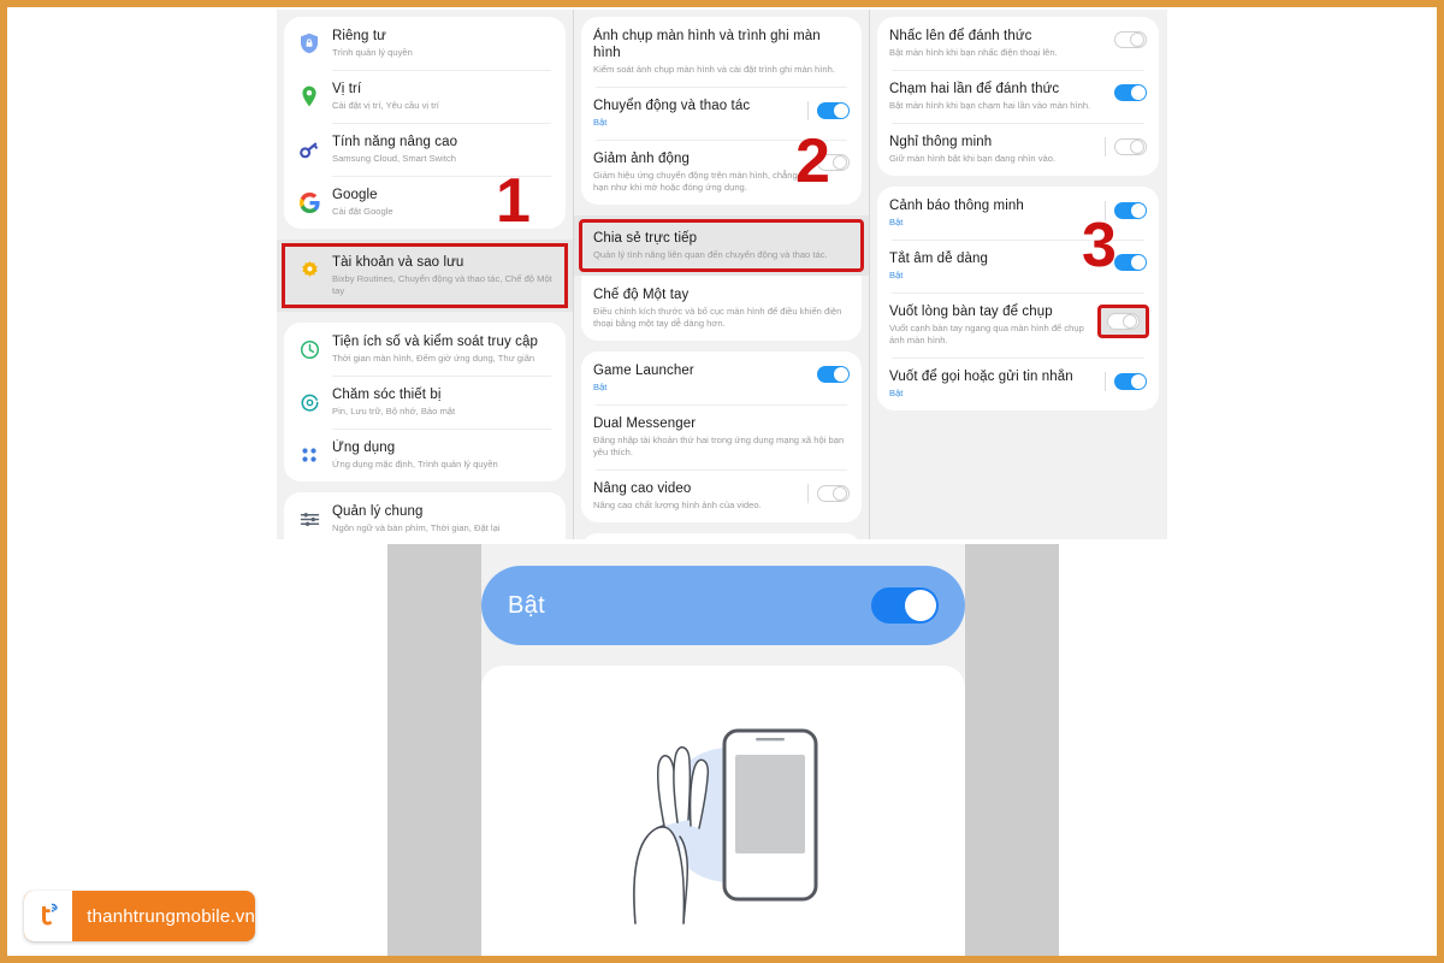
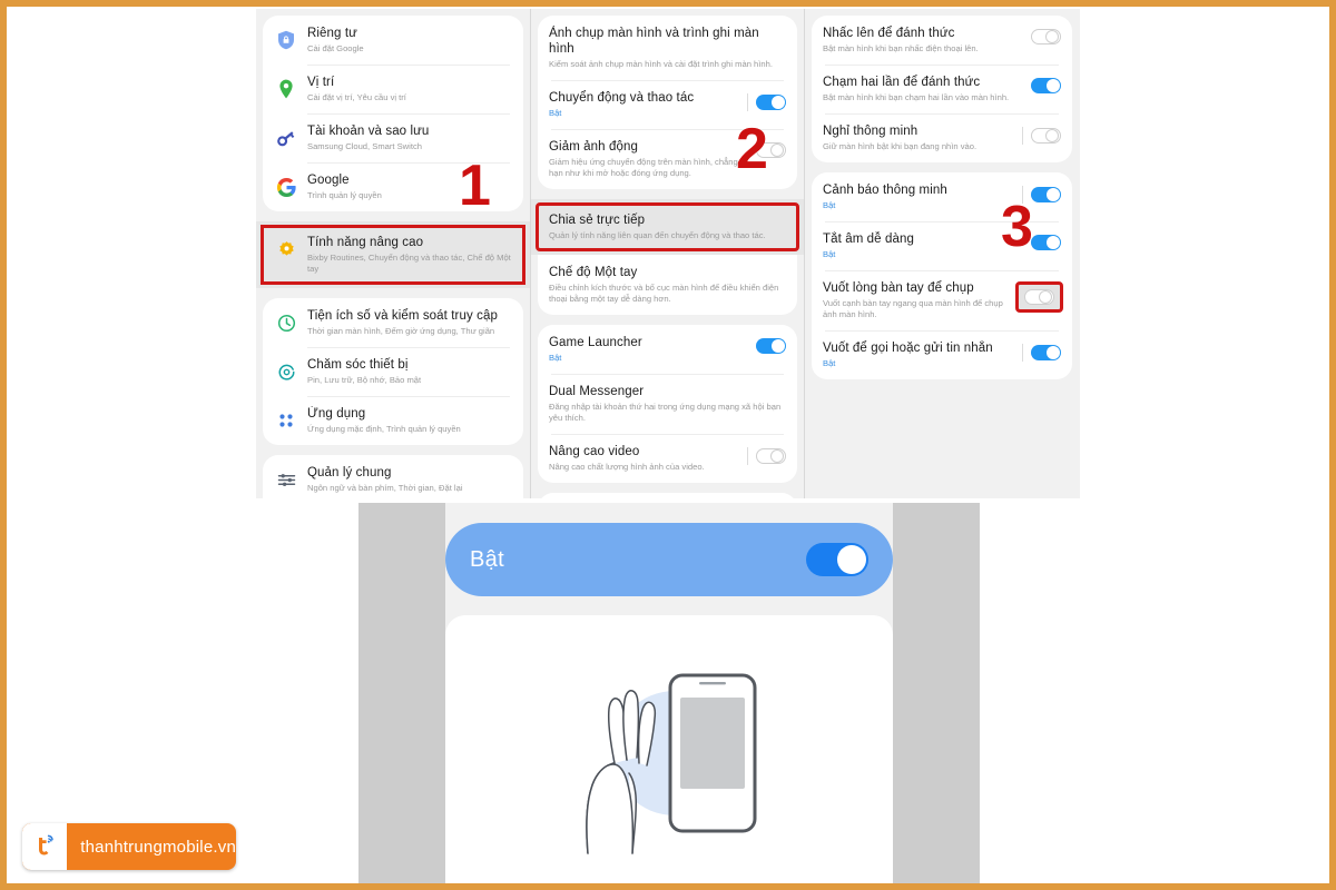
  Riêng tư
- Trình quản lý quyền
+ Cài đặt Google
  Vị trí
  Cài đặt vị trí, Yêu cầu vị trí
- Tính năng nâng cao
+ Tài khoản và sao lưu
  Samsung Cloud, Smart Switch
  Google
- Cài đặt Google
+ Trình quản lý quyền
- Tài khoản và sao lưu
+ Tính năng nâng cao
  Bixby Routines, Chuyển động và thao tác, Chế độ Một tay
  Tiện ích số và kiểm soát truy cập
  Thời gian màn hình, Đếm giờ ứng dụng, Thư giãn
  Chăm sóc thiết bị
  Pin, Lưu trữ, Bộ nhớ, Bảo mật
  Ứng dụng
  Ứng dụng mặc định, Trình quản lý quyền
  Quản lý chung
  Ngôn ngữ và bàn phím, Thời gian, Đặt lại
  1
  Ảnh chụp màn hình và trình ghi màn hình
  Kiểm soát ảnh chụp màn hình và cài đặt trình ghi màn hình.
  Chuyển động và thao tác
  Bật
  Giảm ảnh động
  Giảm hiệu ứng chuyển động trên màn hình, chẳng hạn như khi mở hoặc đóng ứng dụng.
  Chia sẻ trực tiếp
  Quản lý tính năng liên quan đến chuyển động và thao tác.
  Chế độ Một tay
  Điều chỉnh kích thước và bố cục màn hình để điều khiển điện thoại bằng một tay dễ dàng hơn.
  Game Launcher
  Bật
  Dual Messenger
  Đăng nhập tài khoản thứ hai trong ứng dụng mạng xã hội bạn yêu thích.
  Nâng cao video
  Nâng cao chất lượng hình ảnh của video.
  2
  Nhấc lên để đánh thức
  Bật màn hình khi bạn nhấc điện thoại lên.
  Chạm hai lần để đánh thức
  Bật màn hình khi bạn chạm hai lần vào màn hình.
  Nghỉ thông minh
  Giữ màn hình bật khi bạn đang nhìn vào.
  Cảnh báo thông minh
  Bật
  Tắt âm dễ dàng
  Bật
  Vuốt lòng bàn tay để chụp
  Vuốt cạnh bàn tay ngang qua màn hình để chụp ảnh màn hình.
  Vuốt để gọi hoặc gửi tin nhắn
  Bật
  3
  Bật
  thanhtrungmobile.vn
